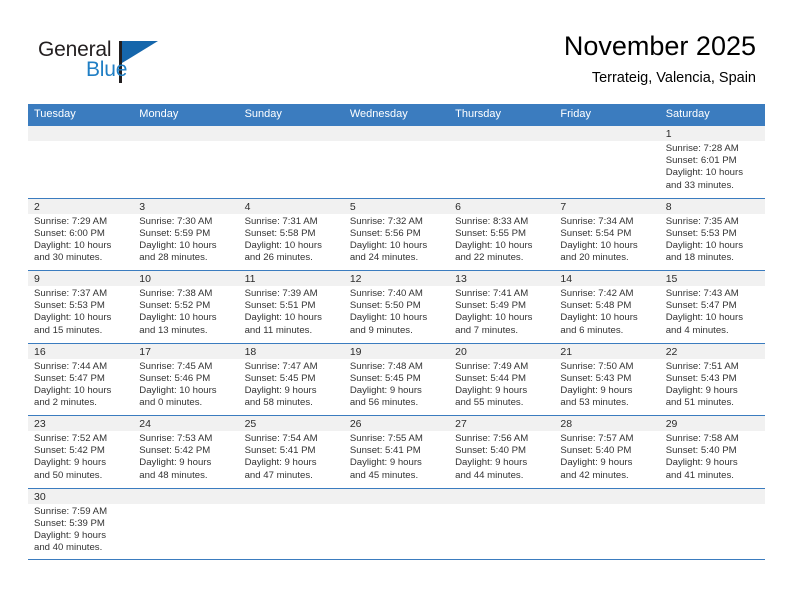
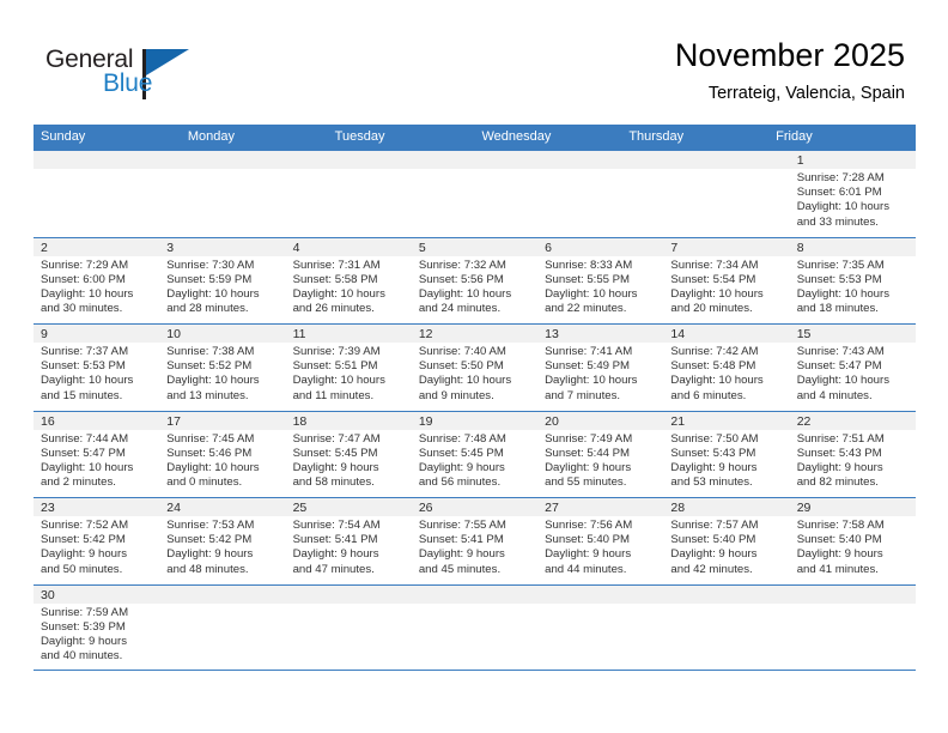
  General
  Blue
  November 2025
  Terrateig, Valencia, Spain
- Tuesday
+ Sunday
  Monday
- Sunday
+ Tuesday
  Wednesday
  Thursday
  Friday
- Saturday
  1
  Sunrise: 7:28 AM
  Sunset: 6:01 PM
  Daylight: 10 hours
  and 33 minutes.
  2
  Sunrise: 7:29 AM
  Sunset: 6:00 PM
  Daylight: 10 hours
  and 30 minutes.
  3
  Sunrise: 7:30 AM
  Sunset: 5:59 PM
  Daylight: 10 hours
  and 28 minutes.
  4
  Sunrise: 7:31 AM
  Sunset: 5:58 PM
  Daylight: 10 hours
  and 26 minutes.
  5
  Sunrise: 7:32 AM
  Sunset: 5:56 PM
  Daylight: 10 hours
  and 24 minutes.
  6
  Sunrise: 8:33 AM
  Sunset: 5:55 PM
  Daylight: 10 hours
  and 22 minutes.
  7
  Sunrise: 7:34 AM
  Sunset: 5:54 PM
  Daylight: 10 hours
  and 20 minutes.
  8
  Sunrise: 7:35 AM
  Sunset: 5:53 PM
  Daylight: 10 hours
  and 18 minutes.
  9
  Sunrise: 7:37 AM
  Sunset: 5:53 PM
  Daylight: 10 hours
  and 15 minutes.
  10
  Sunrise: 7:38 AM
  Sunset: 5:52 PM
  Daylight: 10 hours
  and 13 minutes.
  11
  Sunrise: 7:39 AM
  Sunset: 5:51 PM
  Daylight: 10 hours
  and 11 minutes.
  12
  Sunrise: 7:40 AM
  Sunset: 5:50 PM
  Daylight: 10 hours
  and 9 minutes.
  13
  Sunrise: 7:41 AM
  Sunset: 5:49 PM
  Daylight: 10 hours
  and 7 minutes.
  14
  Sunrise: 7:42 AM
  Sunset: 5:48 PM
  Daylight: 10 hours
  and 6 minutes.
  15
  Sunrise: 7:43 AM
  Sunset: 5:47 PM
  Daylight: 10 hours
  and 4 minutes.
  16
  Sunrise: 7:44 AM
  Sunset: 5:47 PM
  Daylight: 10 hours
  and 2 minutes.
  17
  Sunrise: 7:45 AM
  Sunset: 5:46 PM
  Daylight: 10 hours
  and 0 minutes.
  18
  Sunrise: 7:47 AM
  Sunset: 5:45 PM
  Daylight: 9 hours
  and 58 minutes.
  19
  Sunrise: 7:48 AM
  Sunset: 5:45 PM
  Daylight: 9 hours
  and 56 minutes.
  20
  Sunrise: 7:49 AM
  Sunset: 5:44 PM
  Daylight: 9 hours
  and 55 minutes.
  21
  Sunrise: 7:50 AM
  Sunset: 5:43 PM
  Daylight: 9 hours
  and 53 minutes.
  22
  Sunrise: 7:51 AM
  Sunset: 5:43 PM
  Daylight: 9 hours
- and 51 minutes.
+ and 82 minutes.
  23
  Sunrise: 7:52 AM
  Sunset: 5:42 PM
  Daylight: 9 hours
  and 50 minutes.
  24
  Sunrise: 7:53 AM
  Sunset: 5:42 PM
  Daylight: 9 hours
  and 48 minutes.
  25
  Sunrise: 7:54 AM
  Sunset: 5:41 PM
  Daylight: 9 hours
  and 47 minutes.
  26
  Sunrise: 7:55 AM
  Sunset: 5:41 PM
  Daylight: 9 hours
  and 45 minutes.
  27
  Sunrise: 7:56 AM
  Sunset: 5:40 PM
  Daylight: 9 hours
  and 44 minutes.
  28
  Sunrise: 7:57 AM
  Sunset: 5:40 PM
  Daylight: 9 hours
  and 42 minutes.
  29
  Sunrise: 7:58 AM
  Sunset: 5:40 PM
  Daylight: 9 hours
  and 41 minutes.
  30
  Sunrise: 7:59 AM
  Sunset: 5:39 PM
  Daylight: 9 hours
  and 40 minutes.
